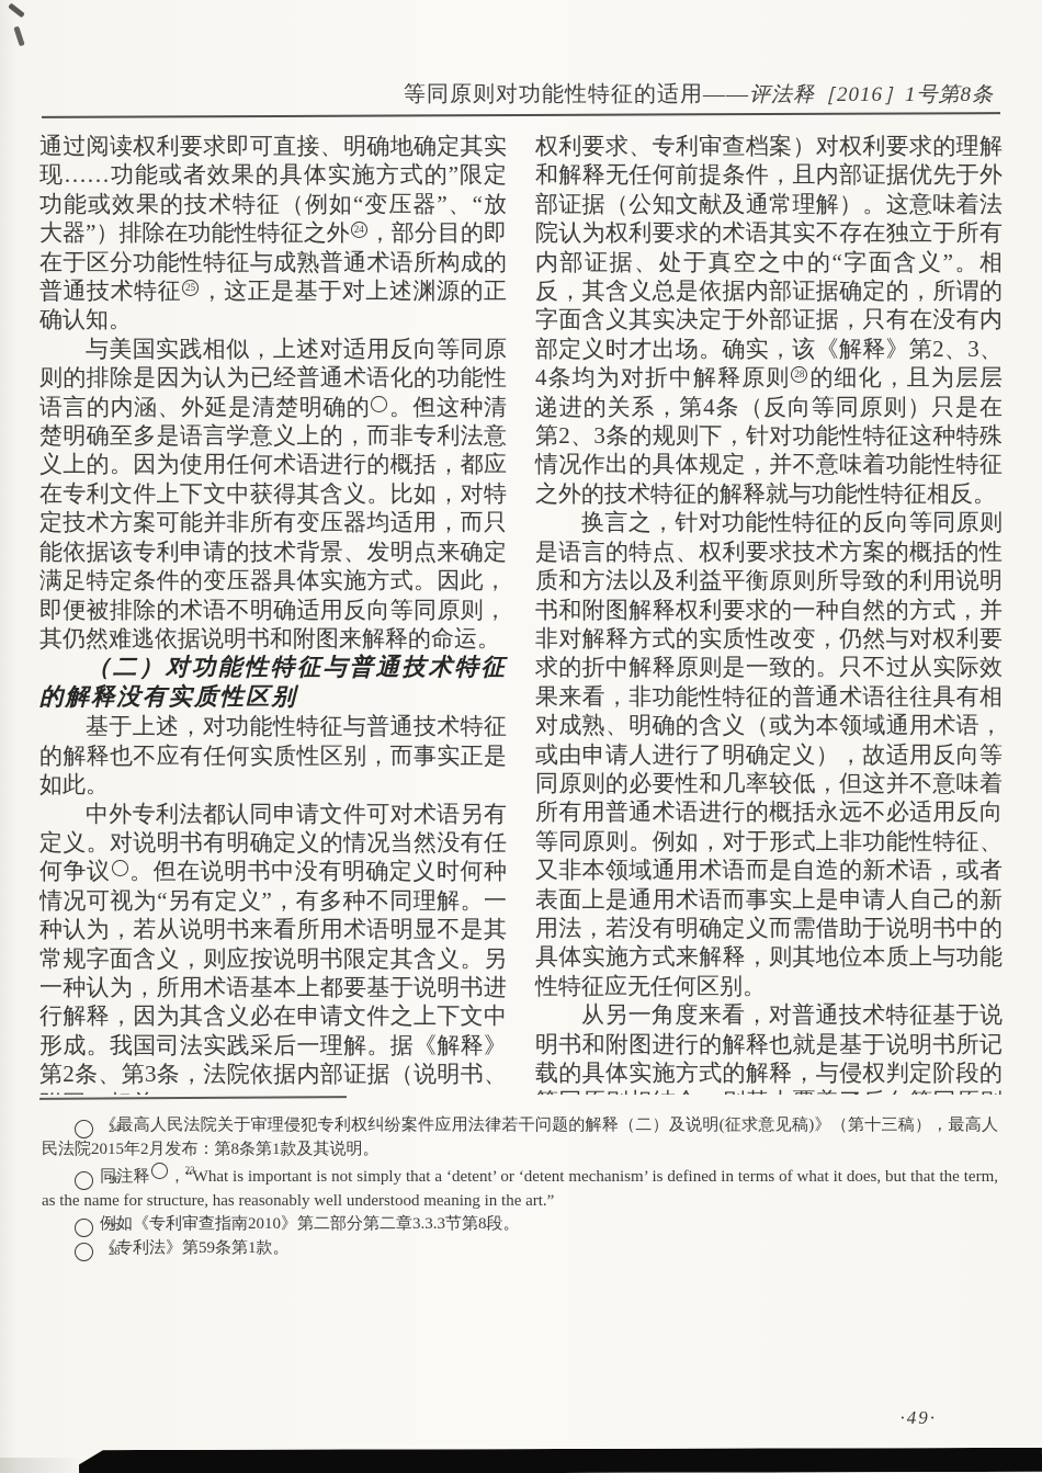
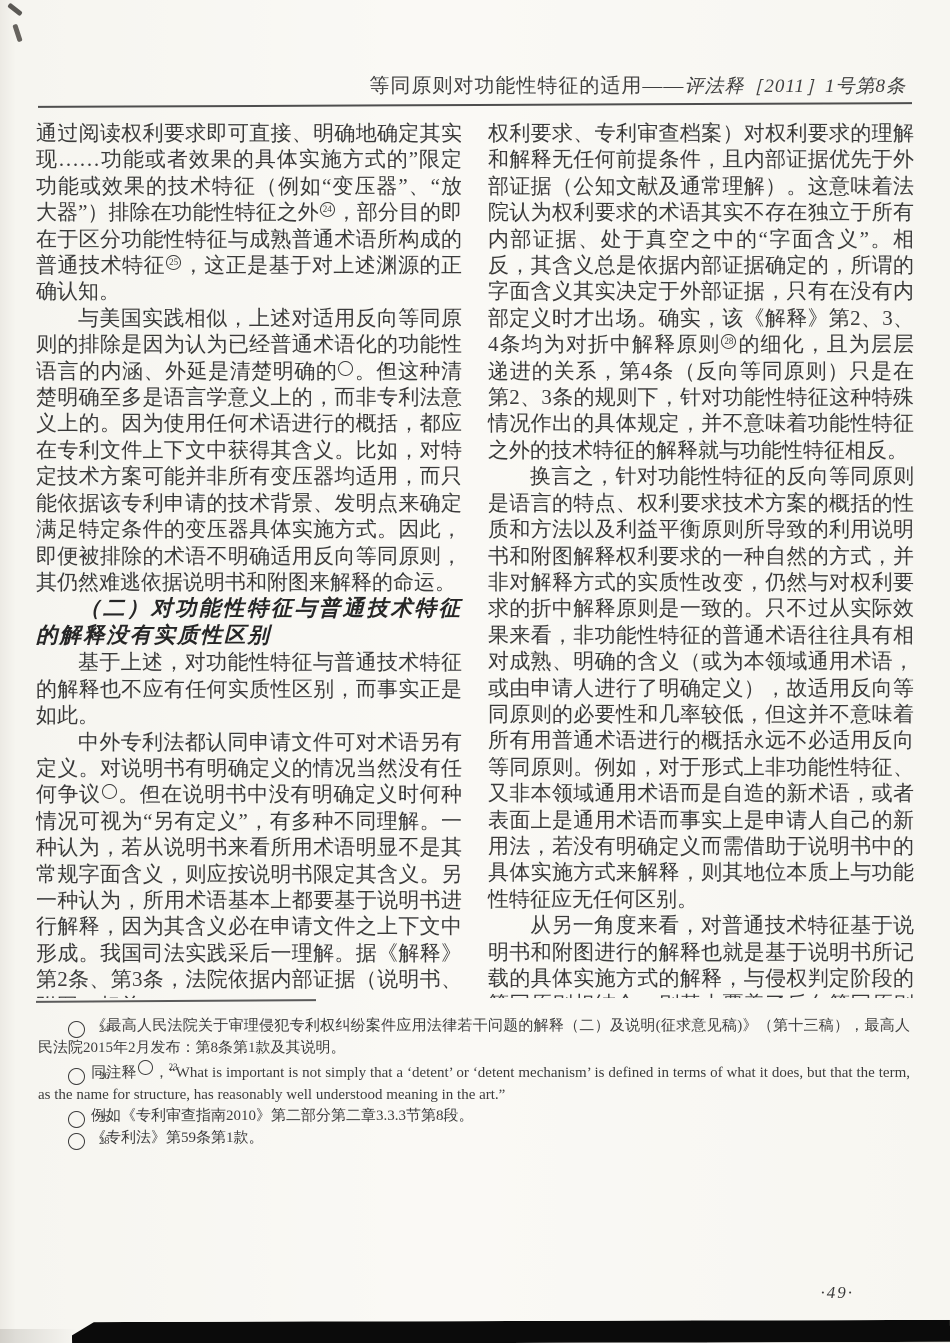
- 等同原则对功能性特征的适用——评法释［2016］1号第8条
+ 等同原则对功能性特征的适用——评法释［2011］1号第8条
  通过阅读权利要求即可直接、明确地确定其实现……功能或者效果的具体实施方式的”限定功能或效果的技术特征（例如“变压器”、“放大器”）排除在功能性特征之外 24 ，部分目的即在于区分功能性特征与成熟普通术语所构成的普通技术特征 25 ，这正是基于对上述渊源的正确认知。
  与美国实践相似，上述对适用反向等同原则的排除是因为认为已经普通术语化的功能性语言的内涵、外延是清楚明确的 26。但这种清楚明确至多是语言学意义上的，而非专利法意义上的。因为使用任何术语进行的概括，都应在专利文件上下文中获得其含义。比如，对特定技术方案可能并非所有变压器均适用，而只能依据该专利申请的技术背景、发明点来确定满足特定条件的变压器具体实施方式。因此，即便被排除的术语不明确适用反向等同原则，其仍然难逃依据说明书和附图来解释的命运。
  （二）对功能性特征与普通技术特征的解释没有实质性区别
  基于上述，对功能性特征与普通技术特征的解释也不应有任何实质性区别，而事实正是如此。
  中外专利法都认同申请文件可对术语另有定义。对说明书有明确定义的情况当然没有任何争议 27。但在说明书中没有明确定义时何种情况可视为“另有定义”，有多种不同理解。一种认为，若从说明书来看所用术语明显不是其常规字面含义，则应按说明书限定其含义。另一种认为，所用术语基本上都要基于说明书进行解释，因为其含义必在申请文件之上下文中形成。我国司法实践采后一理解。据《解释》第2条、第3条，法院依据内部证据（说明书、
  权利要求、专利审查档案）对权利要求的理解和解释无任何前提条件，且内部证据优先于外部证据（公知文献及通常理解）。这意味着法院认为权利要求的术语其实不存在独立于所有内部证据、处于真空之中的“字面含义”。相反，其含义总是依据内部证据确定的，所谓的字面含义其实决定于外部证据，只有在没有内部定义时才出场。确实，该《解释》第2、3、4条均为对折中解释原则 28 的细化，且为层层递进的关系，第4条（反向等同原则）只是在第2、3条的规则下，针对功能性特征这种特殊情况作出的具体规定，并不意味着功能性特征之外的技术特征的解释就与功能性特征相反。
  换言之，针对功能性特征的反向等同原则是语言的特点、权利要求技术方案的概括的性质和方法以及利益平衡原则所导致的利用说明书和附图解释权利要求的一种自然的方式，并非对解释方式的实质性改变，仍然与对权利要求的折中解释原则是一致的。只不过从实际效果来看，非功能性特征的普通术语往往具有相对成熟、明确的含义（或为本领域通用术语，或由申请人进行了明确定义），故适用反向等同原则的必要性和几率较低，但这并不意味着所有用普通术语进行的概括永远不必适用反向等同原则。例如，对于形式上非功能性特征、又非本领域通用术语而是自造的新术语，或者表面上是通用术语而事实上是申请人自己的新用法，若没有明确定义而需借助于说明书中的具体实施方式来解释，则其地位本质上与功能性特征应无任何区别。
  从另一角度来看，对普通技术特征基于说明书和附图进行的解释也就是基于说明书所记载的具体实施方式的解释，与侵权判定阶段的
  24《最高人民法院关于审理侵犯专利权纠纷案件应用法律若干问题的解释（二）及说明(征求意见稿)》（第十三稿），最高人民法院2015年2月发布：第8条第1款及其说明。
  26同注释 23，“What is important is not simply that a ‘detent’ or ‘detent mechanism’ is defined in terms of what it does, but that the term, as the name for structure, has reasonably well understood meaning in the art.”
  27例如《专利审查指南2010》第二部分第二章3.3.3节第8段。
  28《专利法》第59条第1款。
  ·49·
